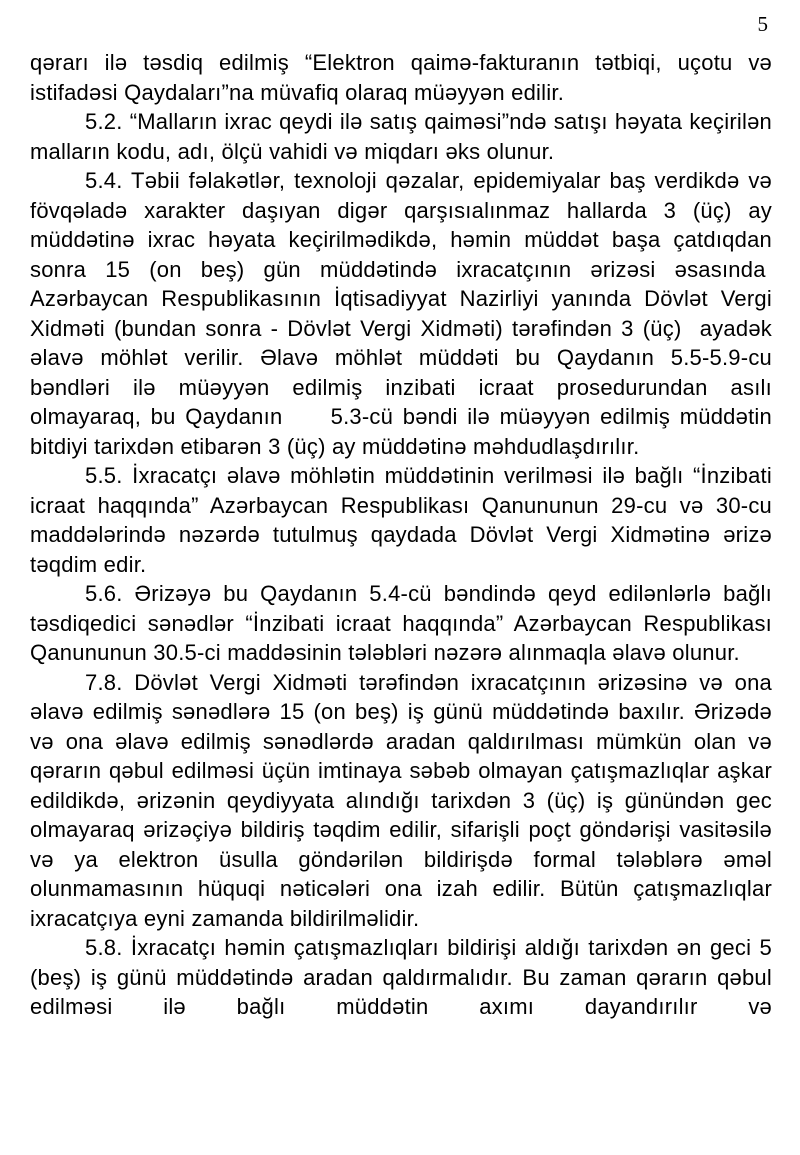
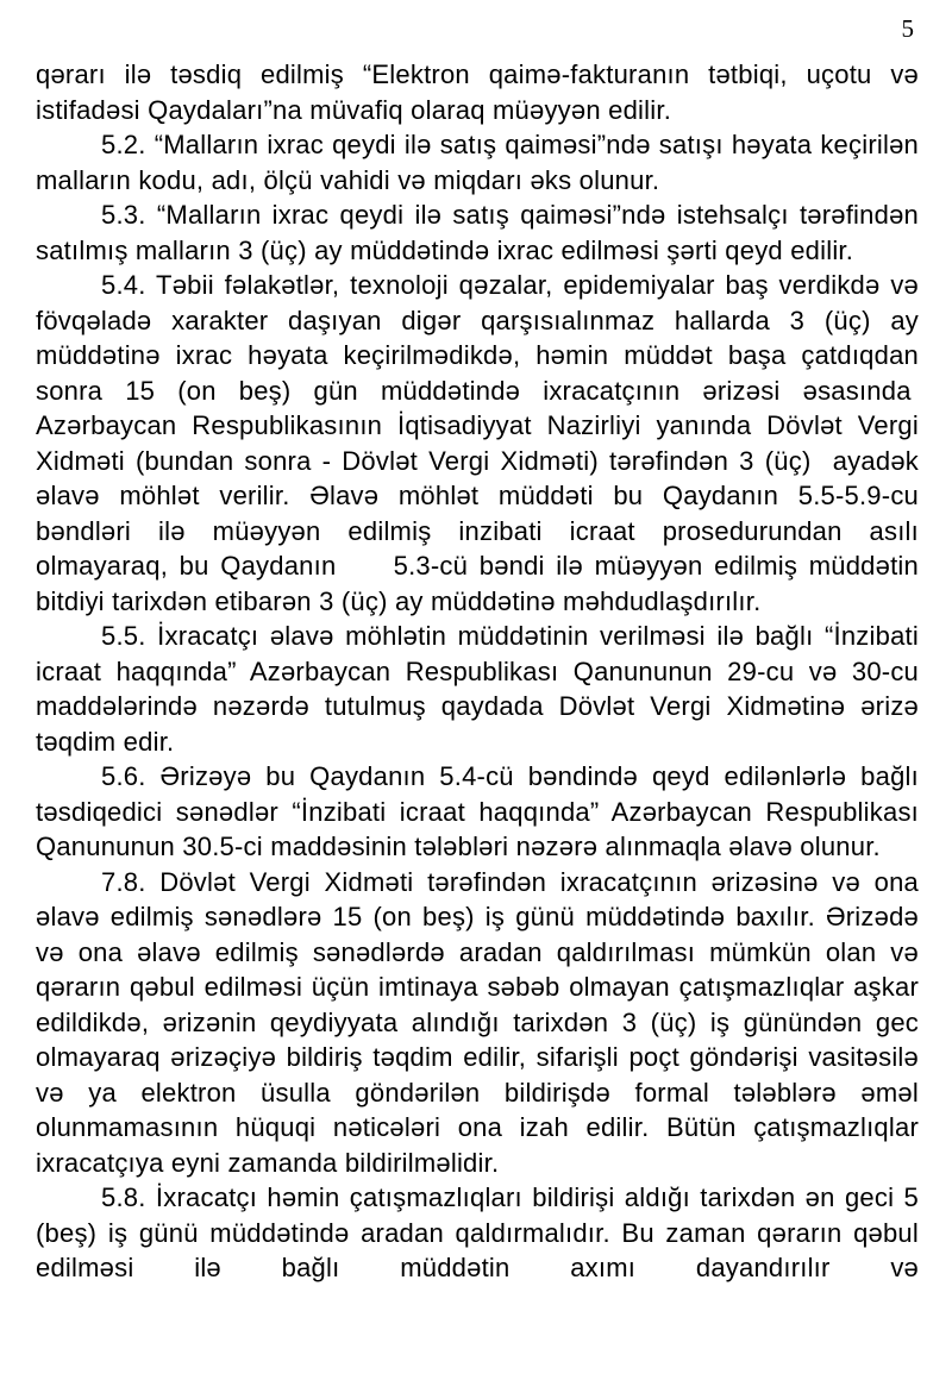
  5
  qərarı ilə təsdiq edilmiş “Elektron qaimə-fakturanın tətbiqi, uçotu və istifadəsi Qaydaları”na müvafiq olaraq müəyyən edilir.
  5.2. “Malların ixrac qeydi ilə satış qaiməsi”ndə satışı həyata keçirilən malların kodu, adı, ölçü vahidi və miqdarı əks olunur.
+ 5.3. “Malların ixrac qeydi ilə satış qaiməsi”ndə istehsalçı tərəfindən satılmış malların 3 (üç) ay müddətində ixrac edilməsi şərti qeyd edilir.
  5.4. Təbii fəlakətlər, texnoloji qəzalar, epidemiyalar baş verdikdə və fövqəladə xarakter daşıyan digər qarşısıalınmaz hallarda 3 (üç) ay müddətinə ixrac həyata keçirilmədikdə, həmin müddət başa çatdıqdan sonra 15 (on beş) gün müddətində ixracatçının ərizəsi əsasında Azərbaycan Respublikasının İqtisadiyyat Nazirliyi yanında Dövlət Vergi Xidməti (bundan sonra - Dövlət Vergi Xidməti) tərəfindən 3 (üç) ayadək əlavə möhlət verilir. Əlavə möhlət müddəti bu Qaydanın 5.5-5.9-cu bəndləri ilə müəyyən edilmiş inzibati icraat prosedurundan asılı olmayaraq, bu Qaydanın 5.3-cü bəndi ilə müəyyən edilmiş müddətin bitdiyi tarixdən etibarən 3 (üç) ay müddətinə məhdudlaşdırılır.
  5.5. İxracatçı əlavə möhlətin müddətinin verilməsi ilə bağlı “İnzibati icraat haqqında” Azərbaycan Respublikası Qanununun 29-cu və 30-cu maddələrində nəzərdə tutulmuş qaydada Dövlət Vergi Xidmətinə ərizə təqdim edir.
  5.6. Ərizəyə bu Qaydanın 5.4-cü bəndində qeyd edilənlərlə bağlı təsdiqedici sənədlər “İnzibati icraat haqqında” Azərbaycan Respublikası Qanununun 30.5-ci maddəsinin tələbləri nəzərə alınmaqla əlavə olunur.
  7.8. Dövlət Vergi Xidməti tərəfindən ixracatçının ərizəsinə və ona əlavə edilmiş sənədlərə 15 (on beş) iş günü müddətində baxılır. Ərizədə və ona əlavə edilmiş sənədlərdə aradan qaldırılması mümkün olan və qərarın qəbul edilməsi üçün imtinaya səbəb olmayan çatışmazlıqlar aşkar edildikdə, ərizənin qeydiyyata alındığı tarixdən 3 (üç) iş günündən gec olmayaraq ərizəçiyə bildiriş təqdim edilir, sifarişli poçt göndərişi vasitəsilə və ya elektron üsulla göndərilən bildirişdə formal tələblərə əməl olunmamasının hüquqi nəticələri ona izah edilir. Bütün çatışmazlıqlar ixracatçıya eyni zamanda bildirilməlidir.
  5.8. İxracatçı həmin çatışmazlıqları bildirişi aldığı tarixdən ən geci 5 (beş) iş günü müddətində aradan qaldırmalıdır. Bu zaman qərarın qəbul edilməsi ilə bağlı müddətin axımı dayandırılır və
